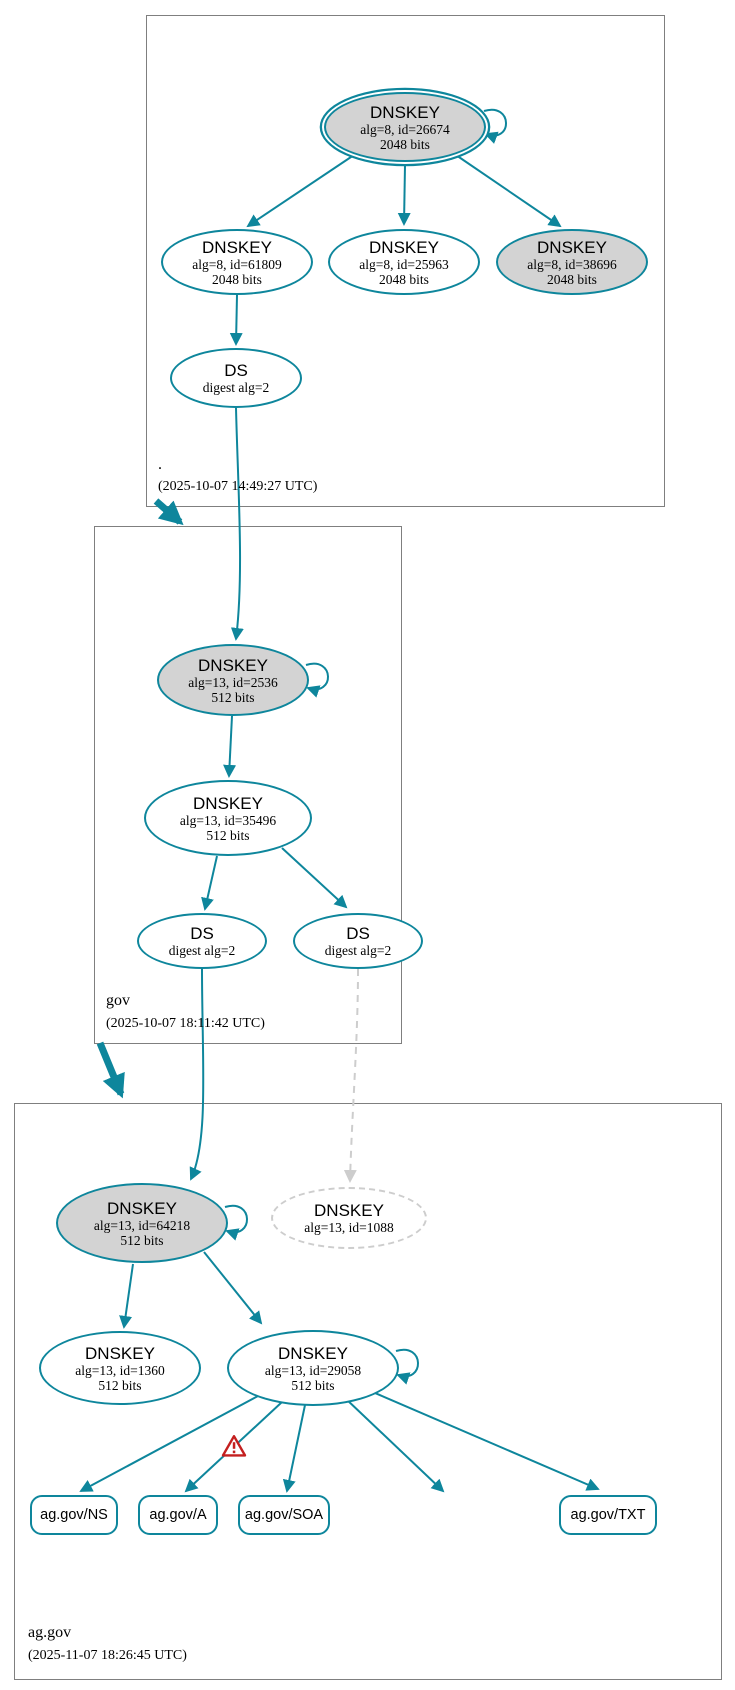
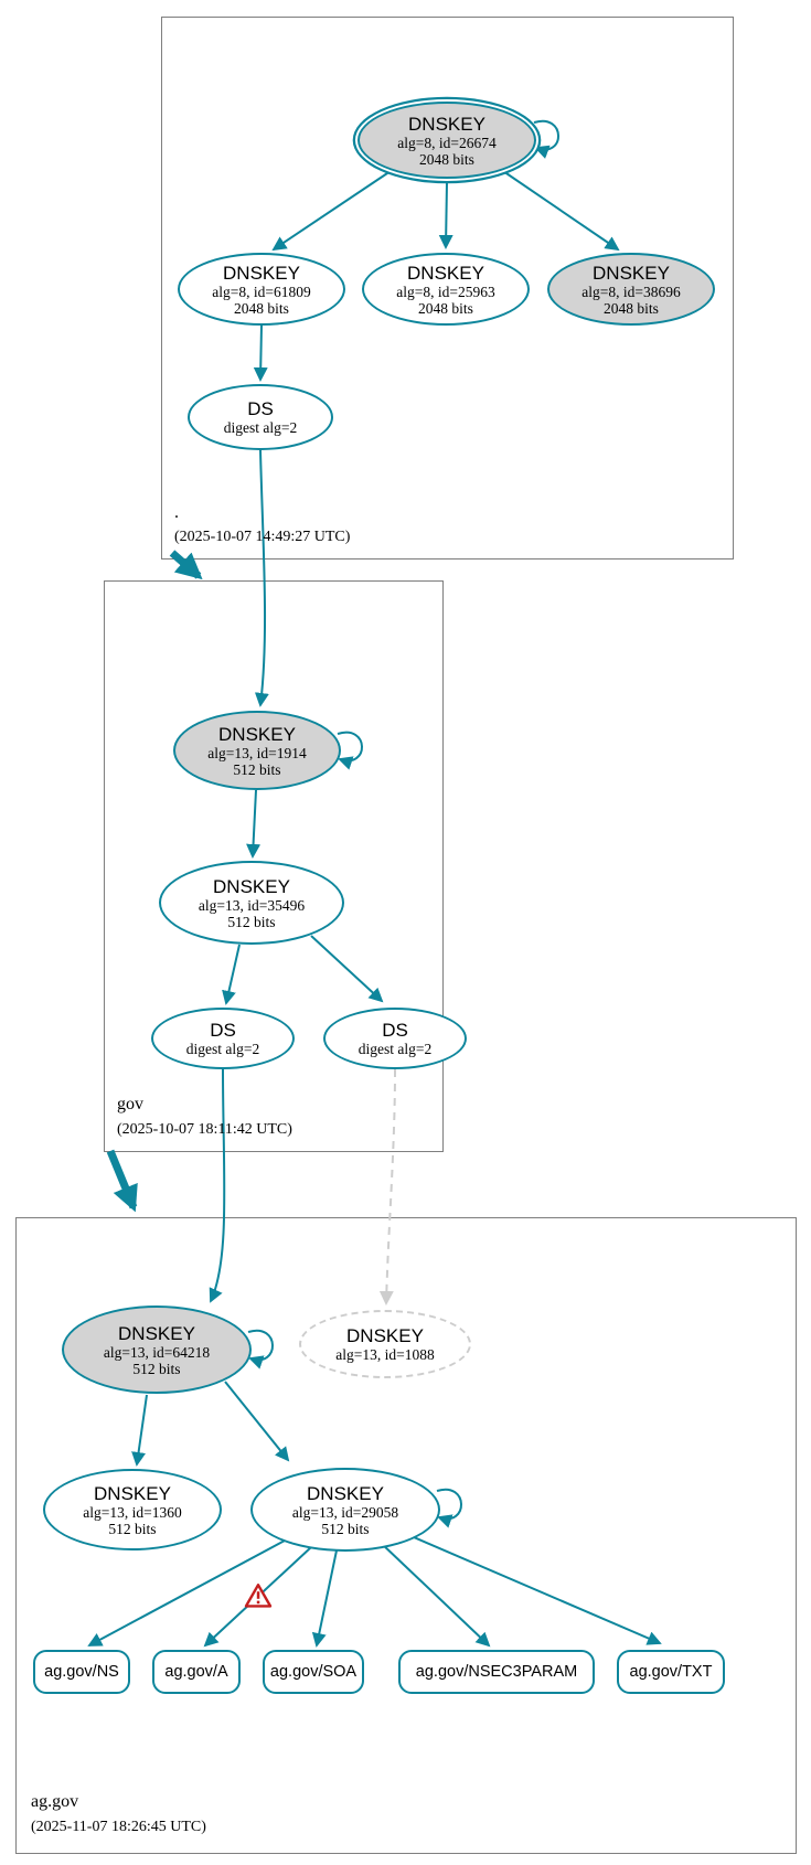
  DNSKEY
  alg=8, id=26674
  2048 bits
  DNSKEY
  alg=8, id=61809
  2048 bits
  DNSKEY
  alg=8, id=25963
  2048 bits
  DNSKEY
  alg=8, id=38696
  2048 bits
  DS
  digest alg=2
  .
  (2025-10-07 14:49:27 UTC)
  DNSKEY
- alg=13, id=2536
+ alg=13, id=1914
  512 bits
  DNSKEY
  alg=13, id=35496
  512 bits
  DS
  digest alg=2
  DS
  digest alg=2
  gov
  (2025-10-07 18:11:42 UTC)
  DNSKEY
  alg=13, id=64218
  512 bits
  DNSKEY
  alg=13, id=1088
  DNSKEY
  alg=13, id=1360
  512 bits
  DNSKEY
  alg=13, id=29058
  512 bits
  ag.gov/NS
  ag.gov/A
  ag.gov/SOA
+ ag.gov/NSEC3PARAM
  ag.gov/TXT
  ag.gov
  (2025-11-07 18:26:45 UTC)
